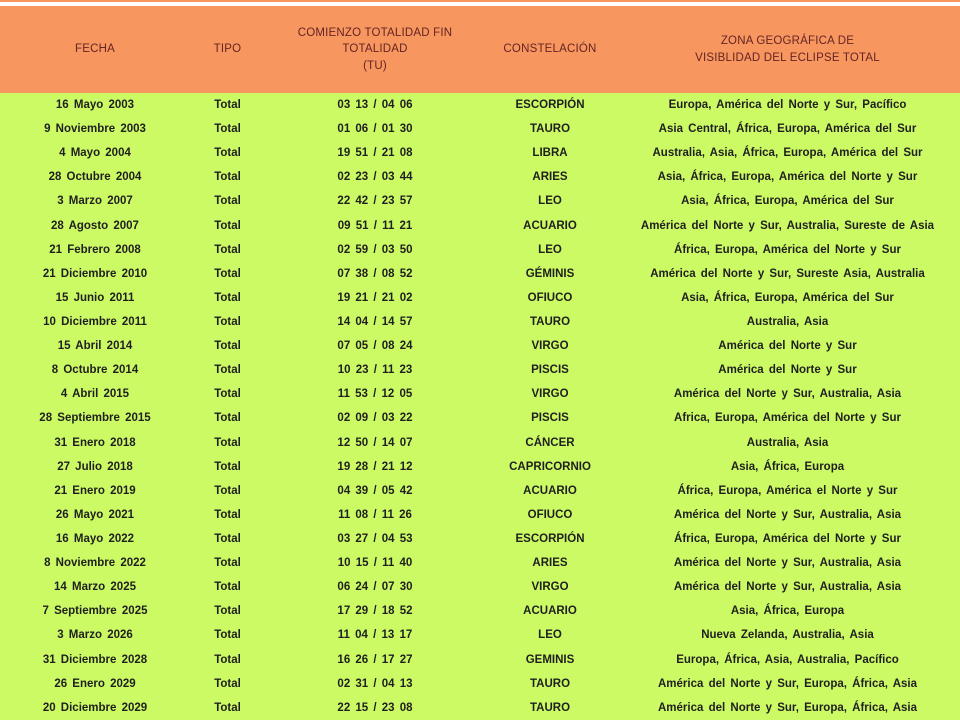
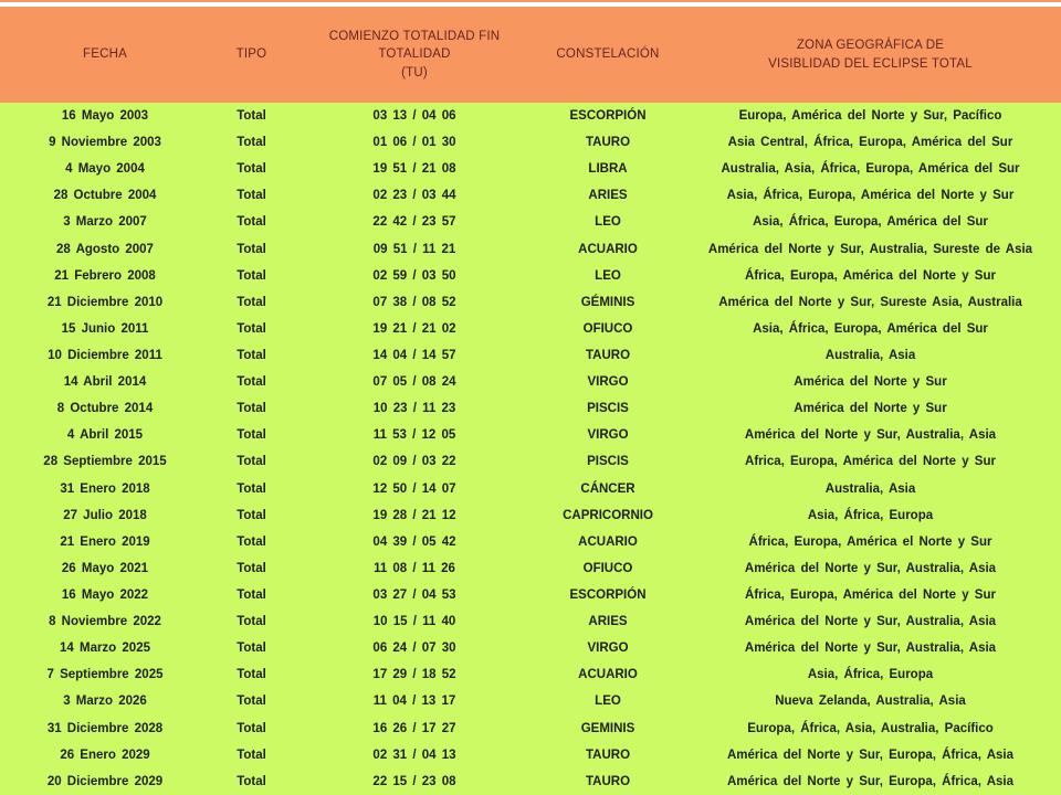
  FECHA
  TIPO
  COMIENZO TOTALIDAD FIN TOTALIDAD
  (TU)
  CONSTELACIÓN
  ZONA GEOGRÁFICA DE
  VISIBLIDAD DEL ECLIPSE TOTAL
  16 Mayo 2003
  Total
  03 13 / 04 06
  ESCORPIÓN
  Europa, América del Norte y Sur, Pacífico
  9 Noviembre 2003
  Total
  01 06 / 01 30
  TAURO
  Asia Central, África, Europa, América del Sur
  4 Mayo 2004
  Total
  19 51 / 21 08
  LIBRA
  Australia, Asia, África, Europa, América del Sur
  28 Octubre 2004
  Total
  02 23 / 03 44
  ARIES
  Asia, África, Europa, América del Norte y Sur
  3 Marzo 2007
  Total
  22 42 / 23 57
  LEO
  Asia, África, Europa, América del Sur
  28 Agosto 2007
  Total
  09 51 / 11 21
  ACUARIO
  América del Norte y Sur, Australia, Sureste de Asia
  21 Febrero 2008
  Total
  02 59 / 03 50
  LEO
  África, Europa, América del Norte y Sur
  21 Diciembre 2010
  Total
  07 38 / 08 52
  GÉMINIS
  América del Norte y Sur, Sureste Asia, Australia
  15 Junio 2011
  Total
  19 21 / 21 02
  OFIUCO
  Asia, África, Europa, América del Sur
  10 Diciembre 2011
  Total
  14 04 / 14 57
  TAURO
  Australia, Asia
- 15 Abril 2014
+ 14 Abril 2014
  Total
  07 05 / 08 24
  VIRGO
  América del Norte y Sur
  8 Octubre 2014
  Total
  10 23 / 11 23
  PISCIS
  América del Norte y Sur
  4 Abril 2015
  Total
  11 53 / 12 05
  VIRGO
  América del Norte y Sur, Australia, Asia
  28 Septiembre 2015
  Total
  02 09 / 03 22
  PISCIS
  Africa, Europa, América del Norte y Sur
  31 Enero 2018
  Total
  12 50 / 14 07
  CÁNCER
  Australia, Asia
  27 Julio 2018
  Total
  19 28 / 21 12
  CAPRICORNIO
  Asia, África, Europa
  21 Enero 2019
  Total
  04 39 / 05 42
  ACUARIO
  África, Europa, América el Norte y Sur
  26 Mayo 2021
  Total
  11 08 / 11 26
  OFIUCO
  América del Norte y Sur, Australia, Asia
  16 Mayo 2022
  Total
  03 27 / 04 53
  ESCORPIÓN
  África, Europa, América del Norte y Sur
  8 Noviembre 2022
  Total
  10 15 / 11 40
  ARIES
  América del Norte y Sur, Australia, Asia
  14 Marzo 2025
  Total
  06 24 / 07 30
  VIRGO
  América del Norte y Sur, Australia, Asia
  7 Septiembre 2025
  Total
  17 29 / 18 52
  ACUARIO
  Asia, África, Europa
  3 Marzo 2026
  Total
  11 04 / 13 17
  LEO
  Nueva Zelanda, Australia, Asia
  31 Diciembre 2028
  Total
  16 26 / 17 27
  GEMINIS
  Europa, África, Asia, Australia, Pacífico
  26 Enero 2029
  Total
  02 31 / 04 13
  TAURO
  América del Norte y Sur, Europa, África, Asia
  20 Diciembre 2029
  Total
  22 15 / 23 08
  TAURO
  América del Norte y Sur, Europa, África, Asia
